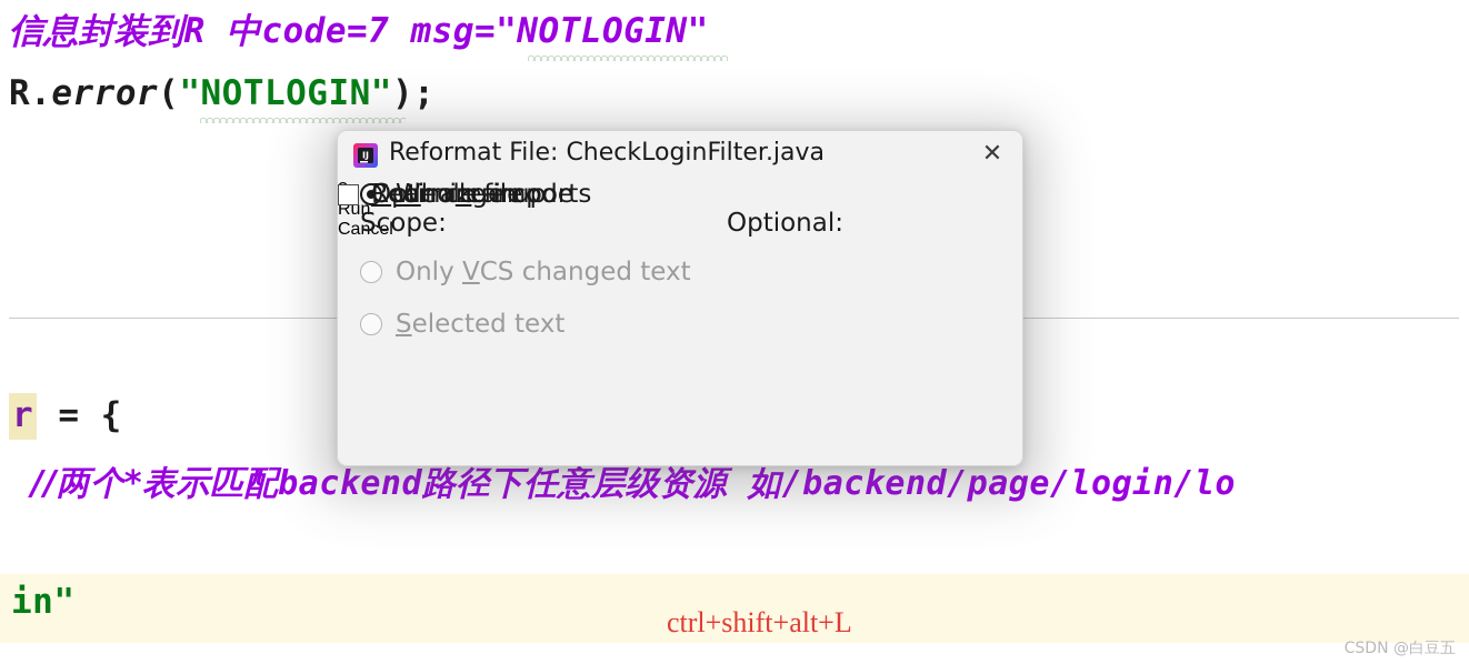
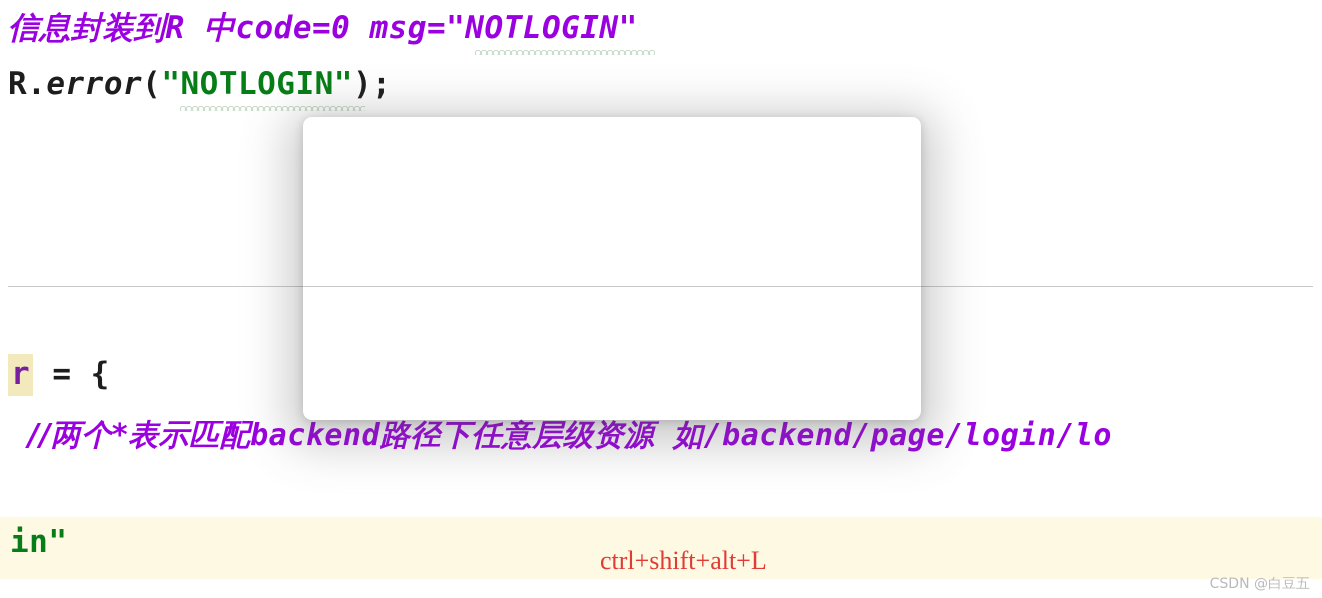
- 信息封装到R 中code=7 msg="NOTLOGIN"
+ 信息封装到R 中code=0 msg="NOTLOGIN"
  R.error("NOTLOGIN");
  r = {
  //两个*表示匹配backend路径下任意层级资源 如/backend/page/login/lo
  in"
  ctrl+shift+alt+L
- IJ
- Reformat File: CheckLoginFilter.java
- ✕
- Scope:
- Optional:
- Only VCS changed text
- Selected text
- Whole file
- Optimize imports
- Rearrange code
- Code cleanup
- Run
- Cancel
  CSDN @白豆五
